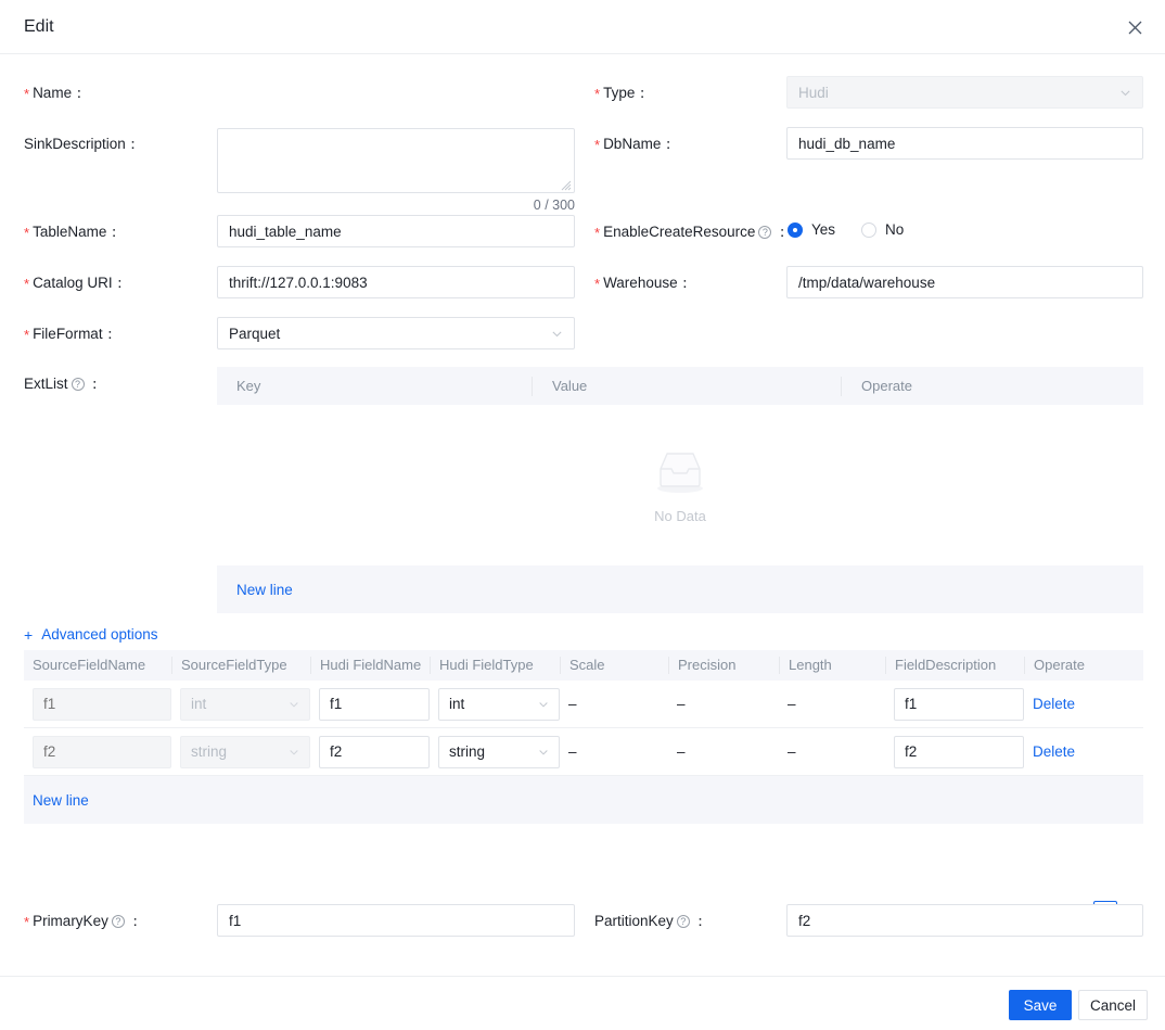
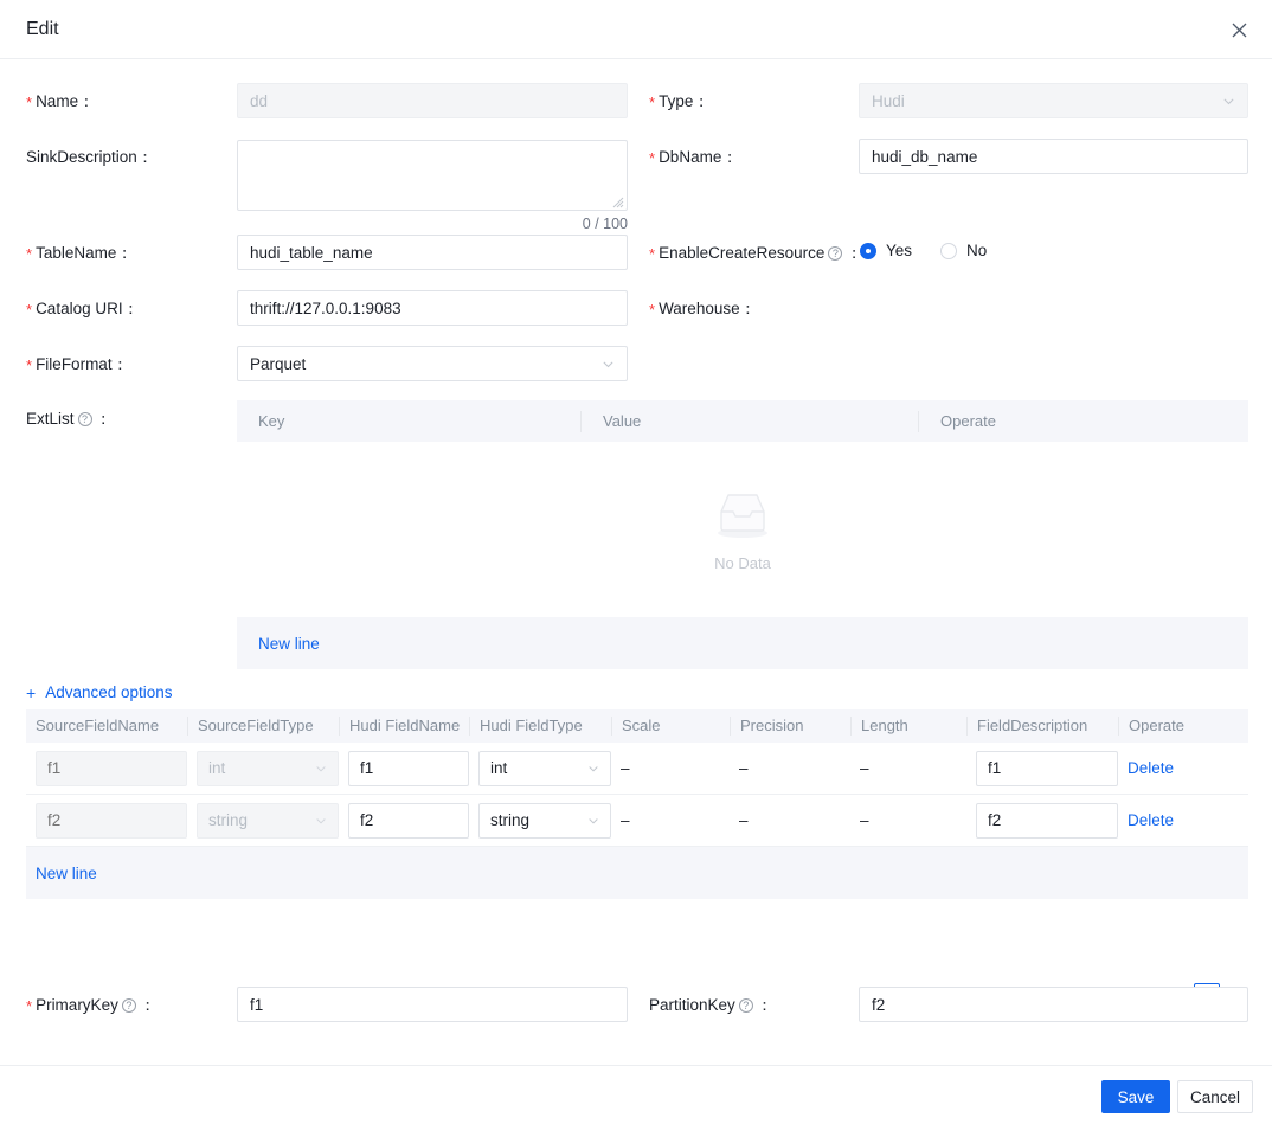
  Edit
  * Name：
+ dd
  * Type：
  Hudi
  SinkDescription：
- 0 / 300
+ 0 / 100
  * DbName：
  hudi_db_name
  * TableName：
  hudi_table_name
  * EnableCreateResource ? ：
  Yes
  No
  * Catalog URI：
  thrift://127.0.0.1:9083
  * Warehouse：
- /tmp/data/warehouse
  * FileFormat：
  Parquet
  ExtList ? ：
  Key
  Value
  Operate
  No Data
  New line
  +
  Advanced options
  SourceFieldName
  SourceFieldType
  Hudi FieldName
  Hudi FieldType
  Scale
  Precision
  Length
  FieldDescription
  Operate
  f1
  int
  f1
  int
  –
  –
  –
  f1
  Delete
  f2
  string
  f2
  string
  –
  –
  –
  f2
  Delete
  New line
  * PrimaryKey ? ：
  f1
  PartitionKey ? ：
  f2
  Save
  Cancel
